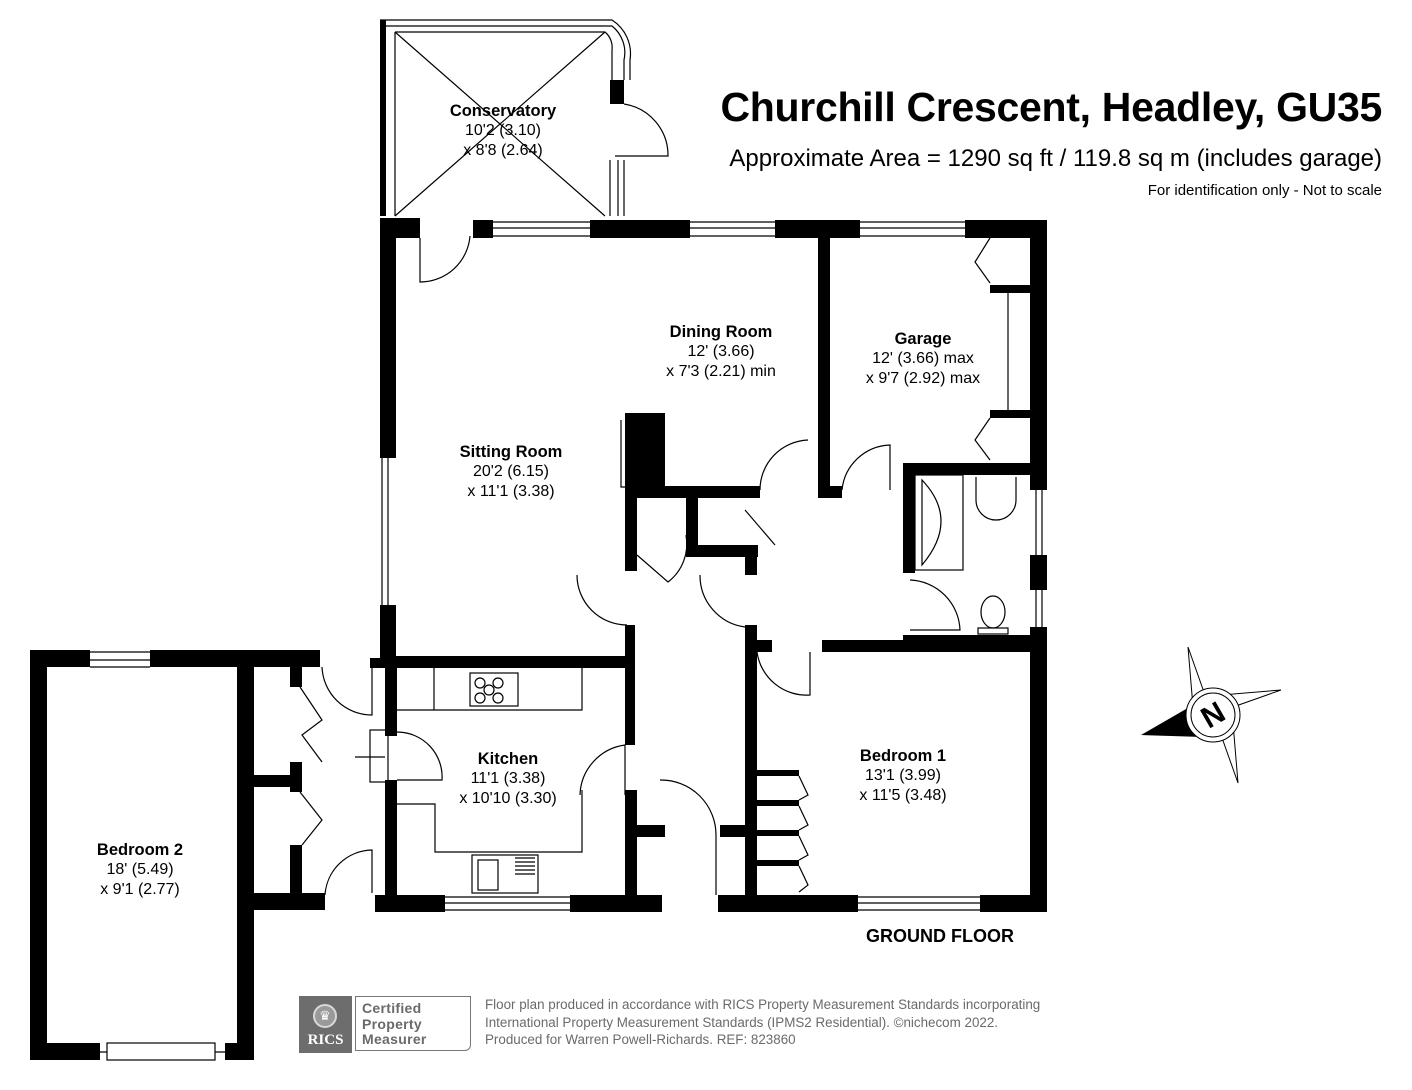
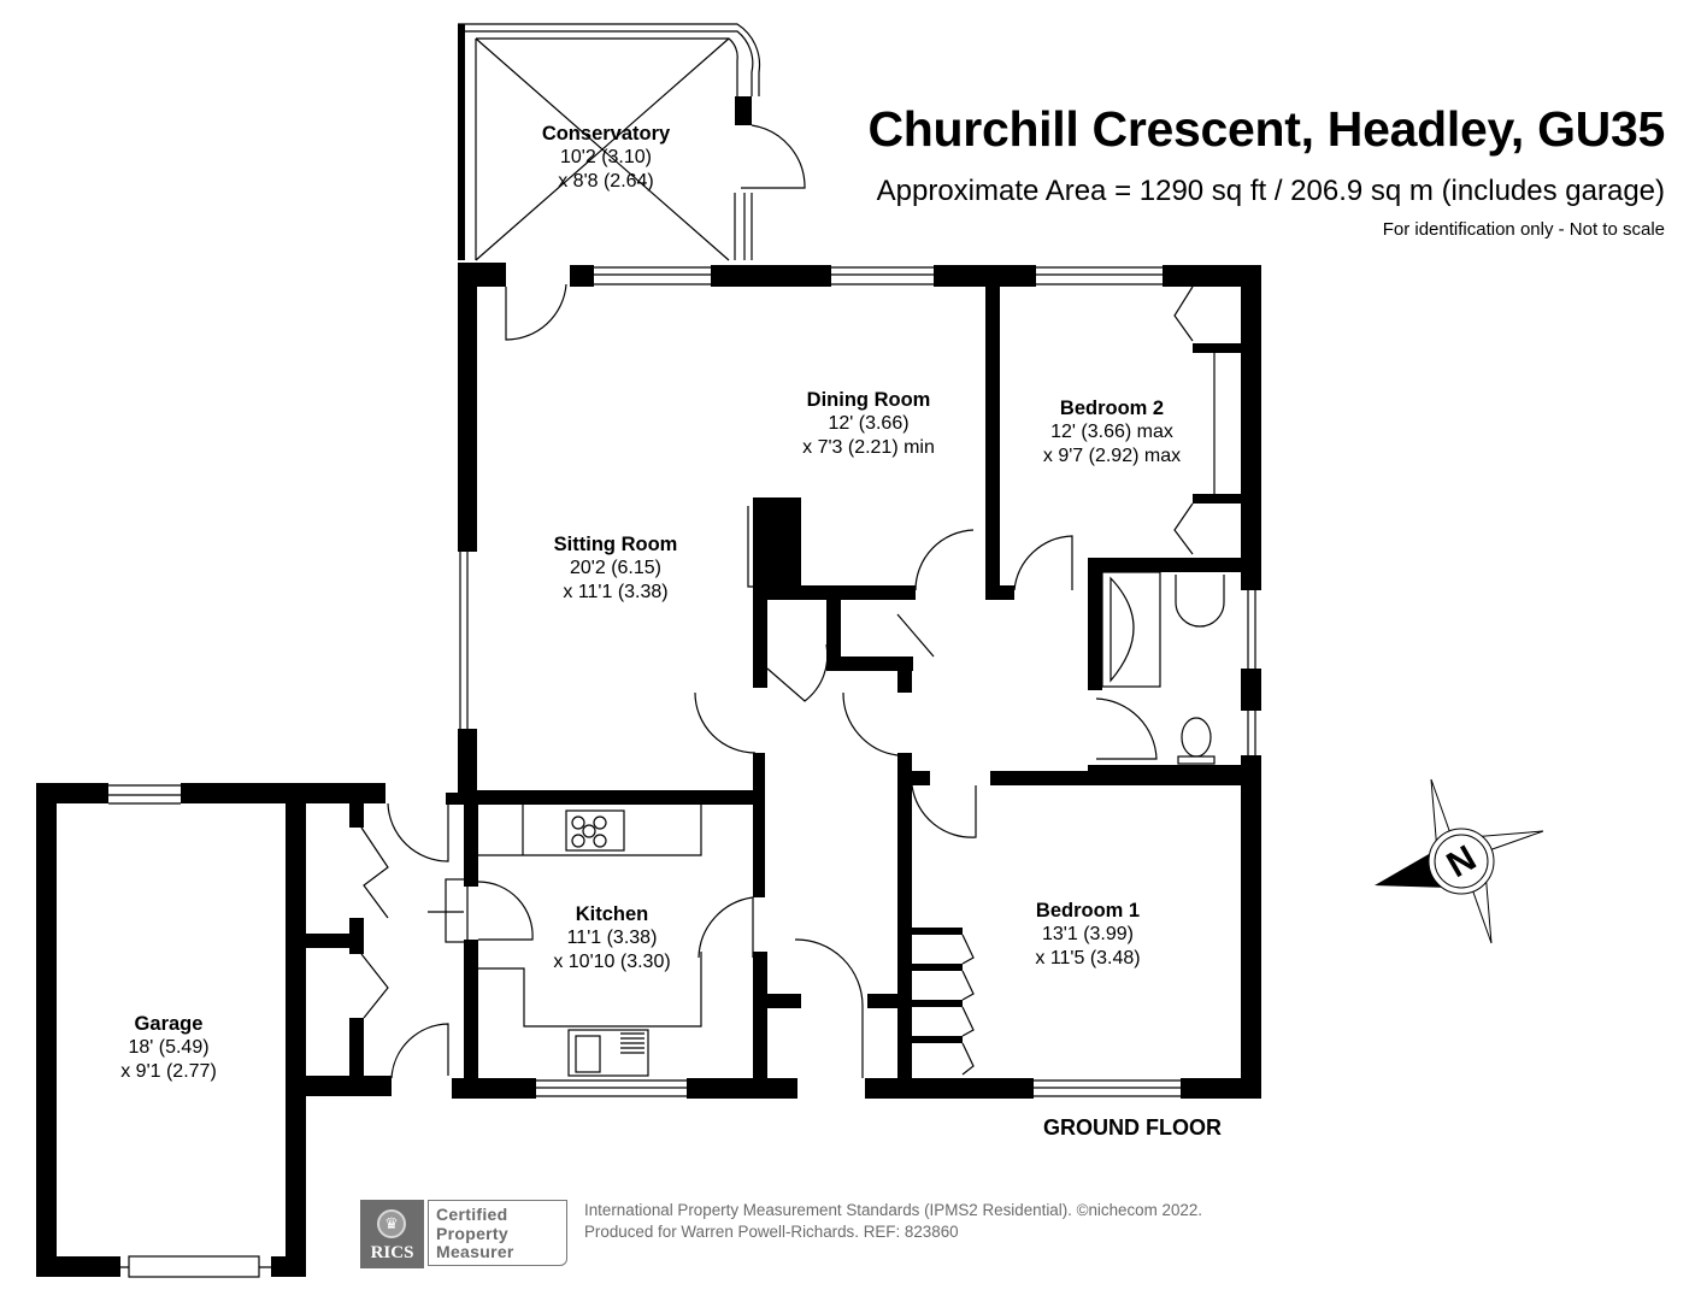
  Churchill Crescent, Headley, GU35
- Approximate Area = 1290 sq ft / 119.8 sq m (includes garage)
+ Approximate Area = 1290 sq ft / 206.9 sq m (includes garage)
  For identification only - Not to scale
  Conservatory
  10'2 (3.10)
  x 8'8 (2.64)
  Dining Room
  12' (3.66)
  x 7'3 (2.21) min
- Garage
+ Bedroom 2
  12' (3.66) max
  x 9'7 (2.92) max
  Sitting Room
  20'2 (6.15)
  x 11'1 (3.38)
  Kitchen
  11'1 (3.38)
  x 10'10 (3.30)
  Bedroom 1
  13'1 (3.99)
  x 11'5 (3.48)
- Bedroom 2
+ Garage
  18' (5.49)
  x 9'1 (2.77)
  GROUND FLOOR
  ♛
  RICS
  Certified
  Property
  Measurer
- Floor plan produced in accordance with RICS Property Measurement Standards incorporating
  International Property Measurement Standards (IPMS2 Residential). ©nichecom 2022.
  Produced for Warren Powell-Richards. REF: 823860
